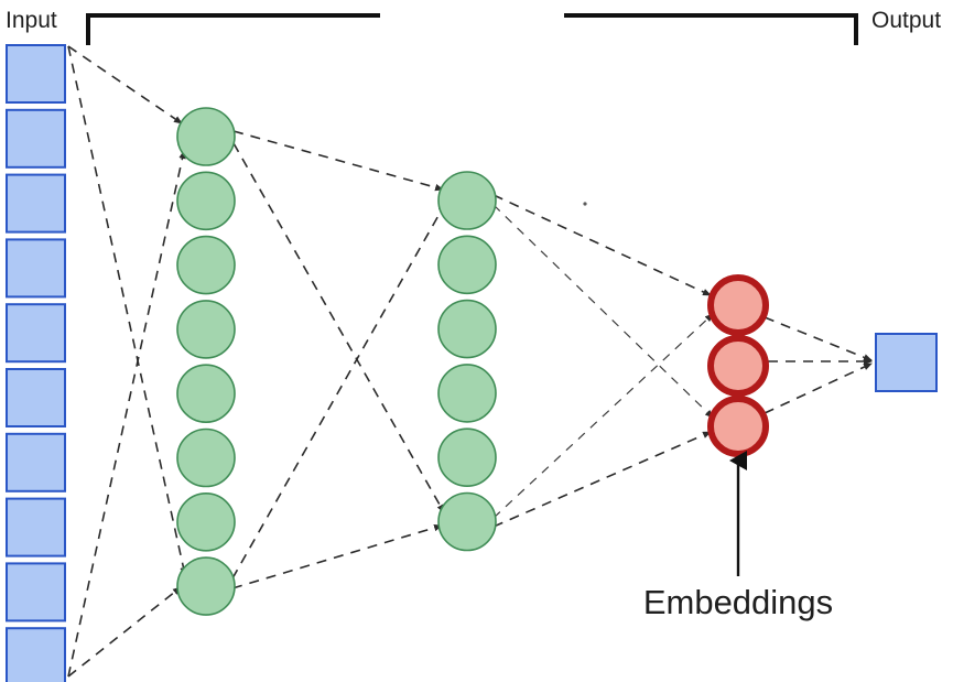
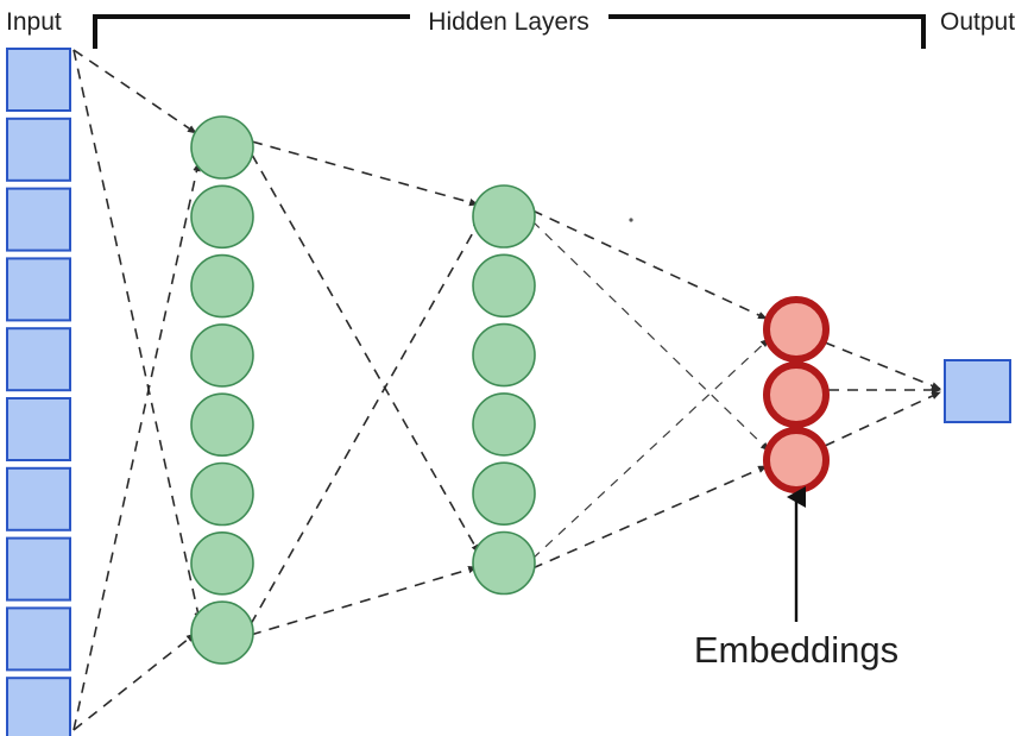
  Input
+ Hidden Layers
  Output
  Embeddings
